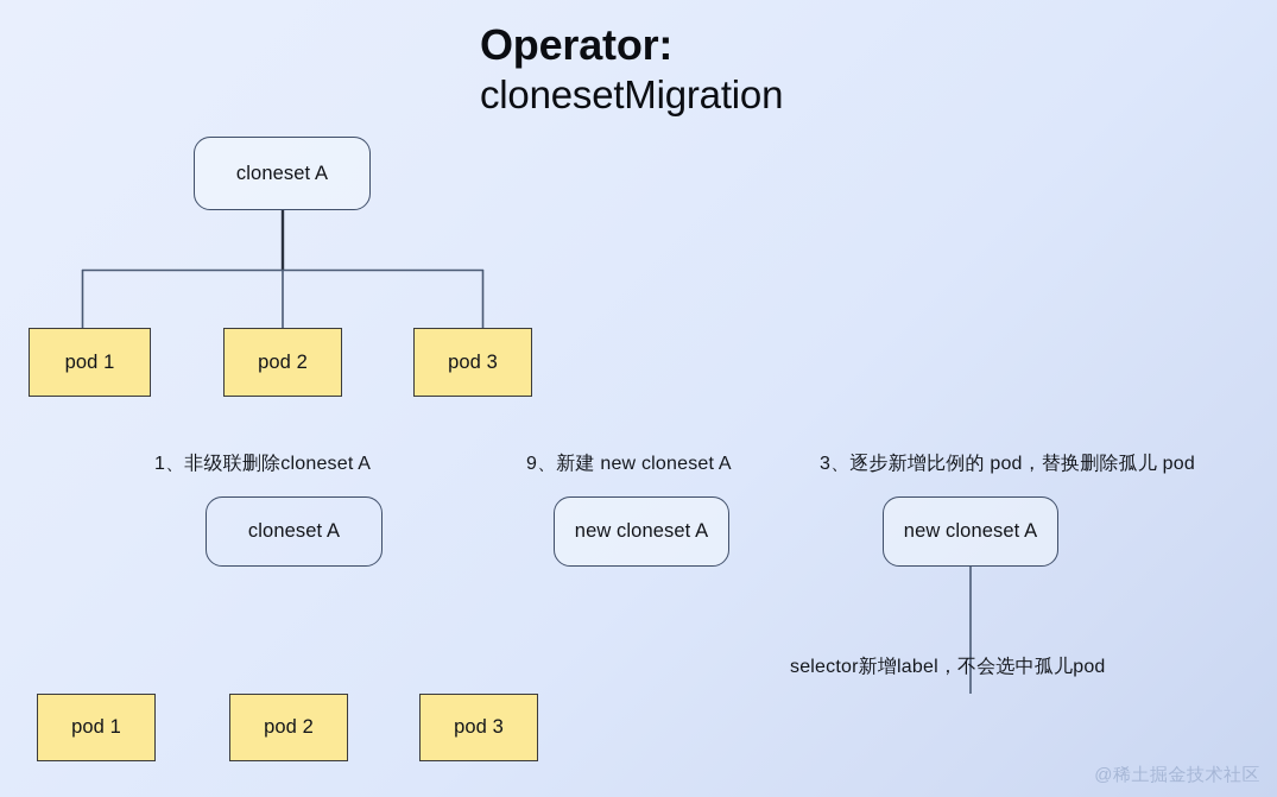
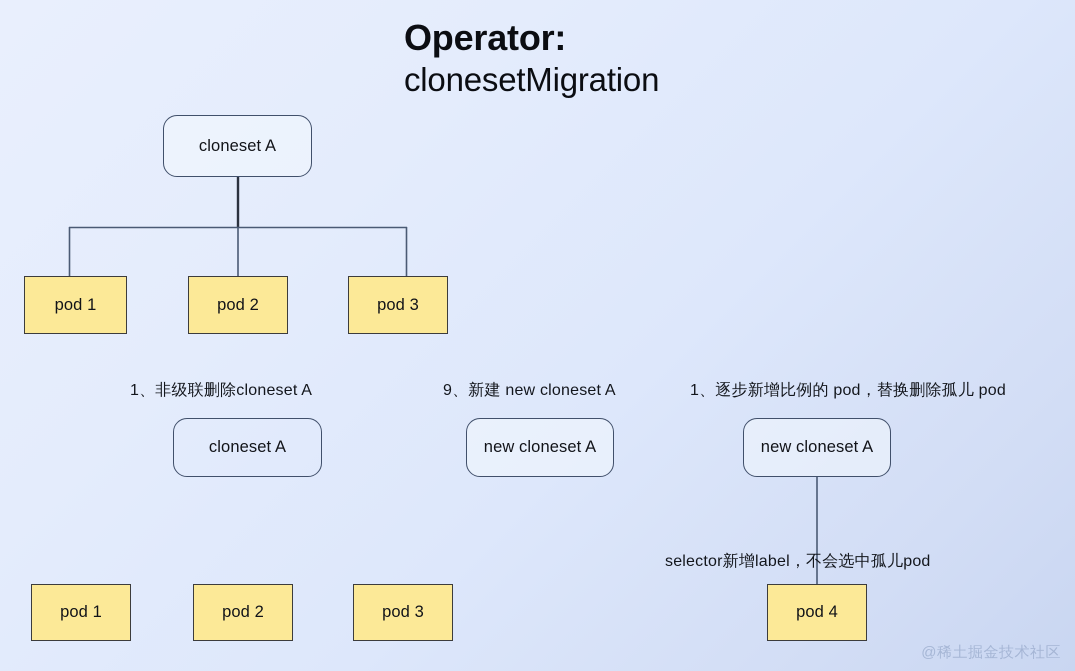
  Operator:
  clonesetMigration
  cloneset A
  pod 1
  pod 2
  pod 3
  1、非级联删除cloneset A
  9、新建 new cloneset A
- 3、逐步新增比例的 pod，替换删除孤儿 pod
+ 1、逐步新增比例的 pod，替换删除孤儿 pod
  cloneset A
  new cloneset A
  new cloneset A
  selector新增label，不会选中孤儿pod
  pod 1
  pod 2
  pod 3
+ pod 4
  @稀土掘金技术社区
